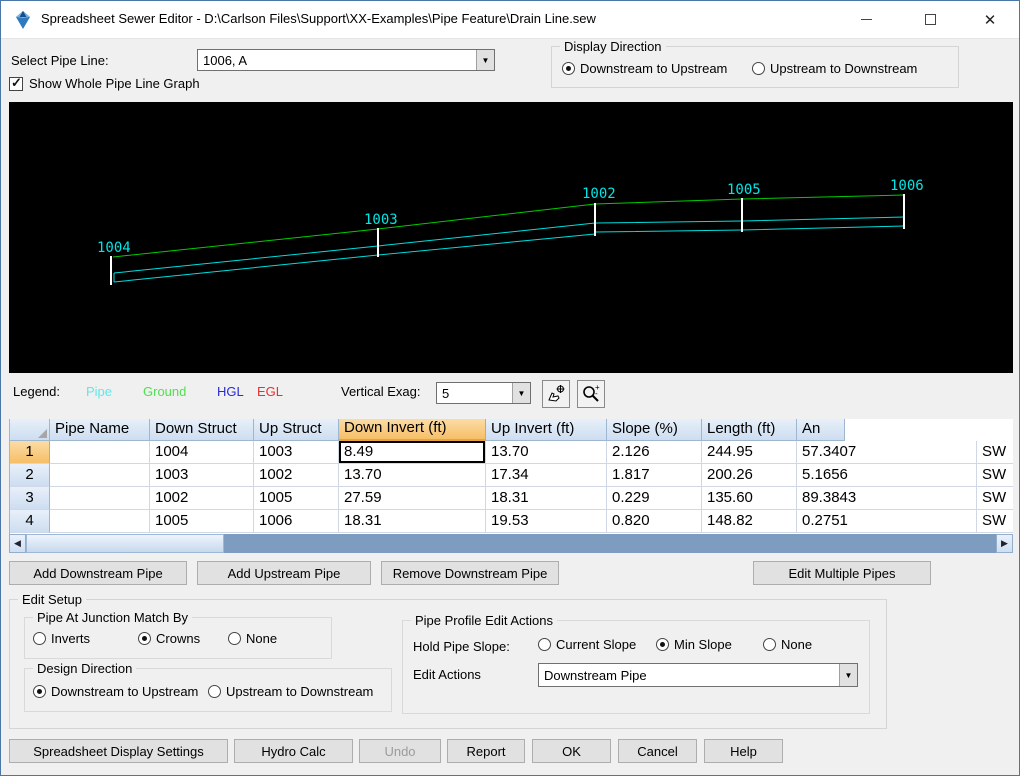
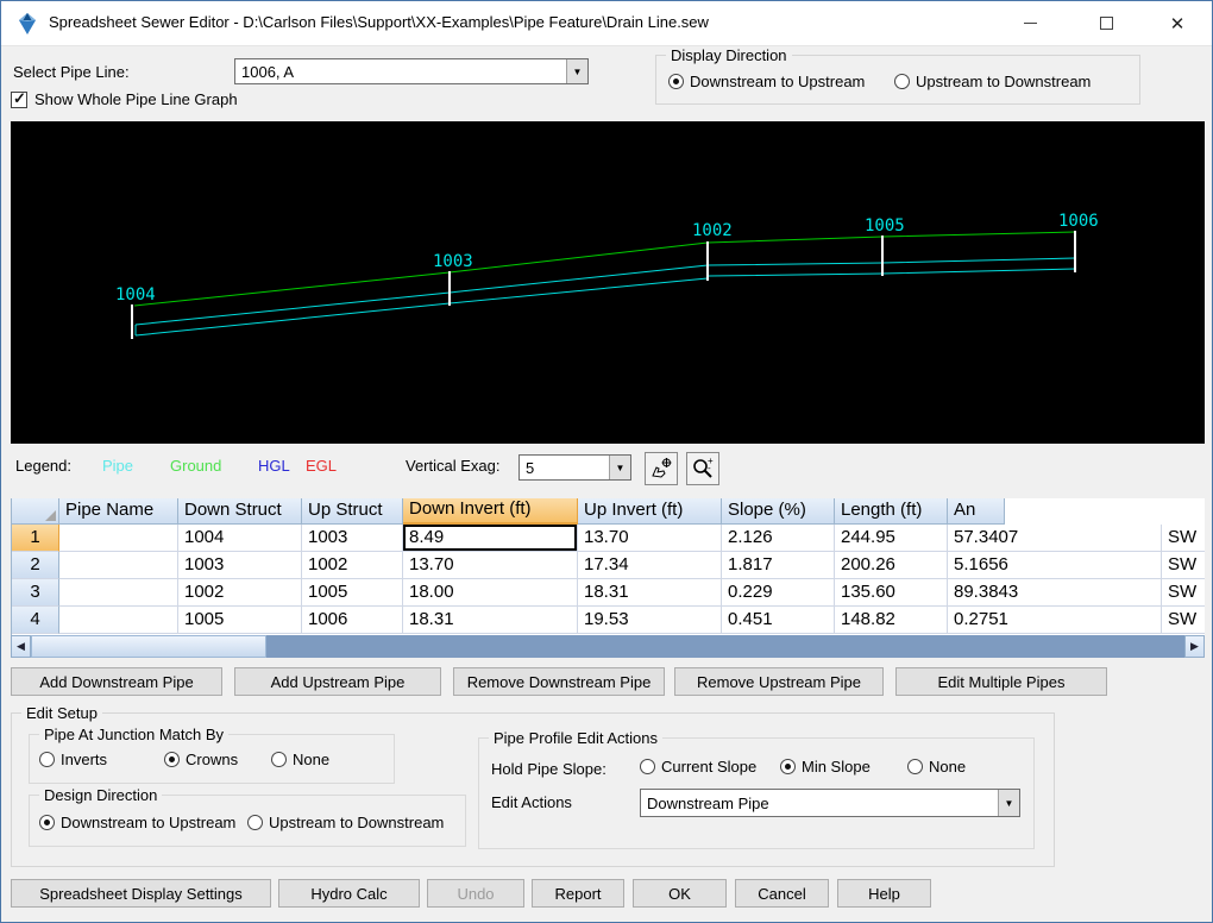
  Spreadsheet Sewer Editor - D:\Carlson Files\Support\XX-Examples\Pipe Feature\Drain Line.sew
  ✕
  Select Pipe Line:
  1006, A
  ▼
  Display Direction
  Downstream to Upstream
  Upstream to Downstream
  Show Whole Pipe Line Graph
  1004
  1003
  1002
  1005
  1006
  Legend:
  Pipe
  Ground
  HGL
  EGL
  Vertical Exag:
  5
  ▼
  +
  -
  Pipe Name
  Down Struct
  Up Struct
  Down Invert (ft)
  Up Invert (ft)
  Slope (%)
  Length (ft)
  An
  1
  1004
  1003
  8.49
  13.70
  2.126
  244.95
  57.3407
  SW
  2
  1003
  1002
  13.70
  17.34
  1.817
  200.26
  5.1656
  SW
  3
  1002
  1005
- 27.59
+ 18.00
  18.31
  0.229
  135.60
  89.3843
  SW
  4
  1005
  1006
  18.31
  19.53
- 0.820
+ 0.451
  148.82
  0.2751
  SW
  ◀
  ▶
  Add Downstream Pipe
  Add Upstream Pipe
  Remove Downstream Pipe
+ Remove Upstream Pipe
  Edit Multiple Pipes
  Edit Setup
  Pipe At Junction Match By
  Inverts
  Crowns
  None
  Design Direction
  Downstream to Upstream
  Upstream to Downstream
  Pipe Profile Edit Actions
  Hold Pipe Slope:
  Current Slope
  Min Slope
  None
  Edit Actions
  Downstream Pipe
  ▼
  Spreadsheet Display Settings
  Hydro Calc
  Undo
  Report
  OK
  Cancel
  Help
